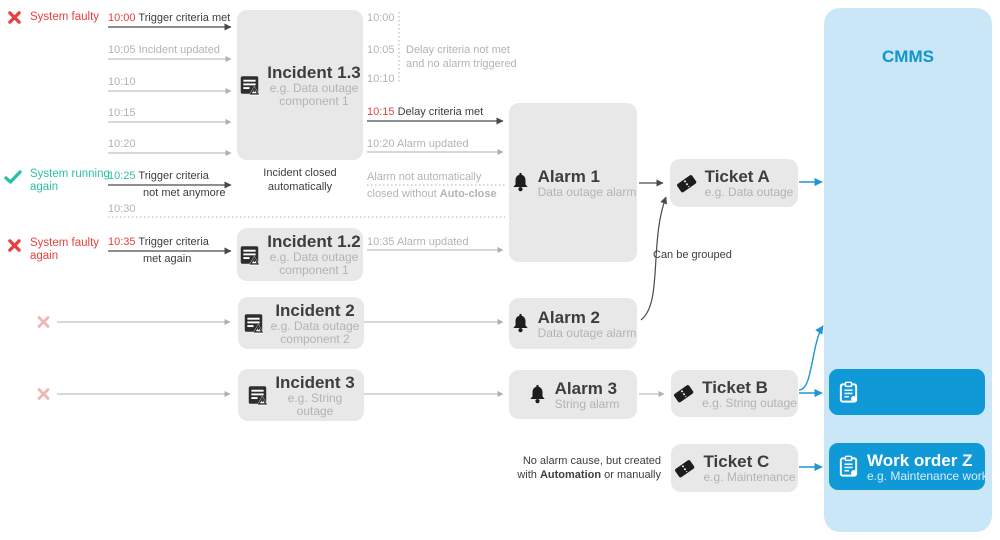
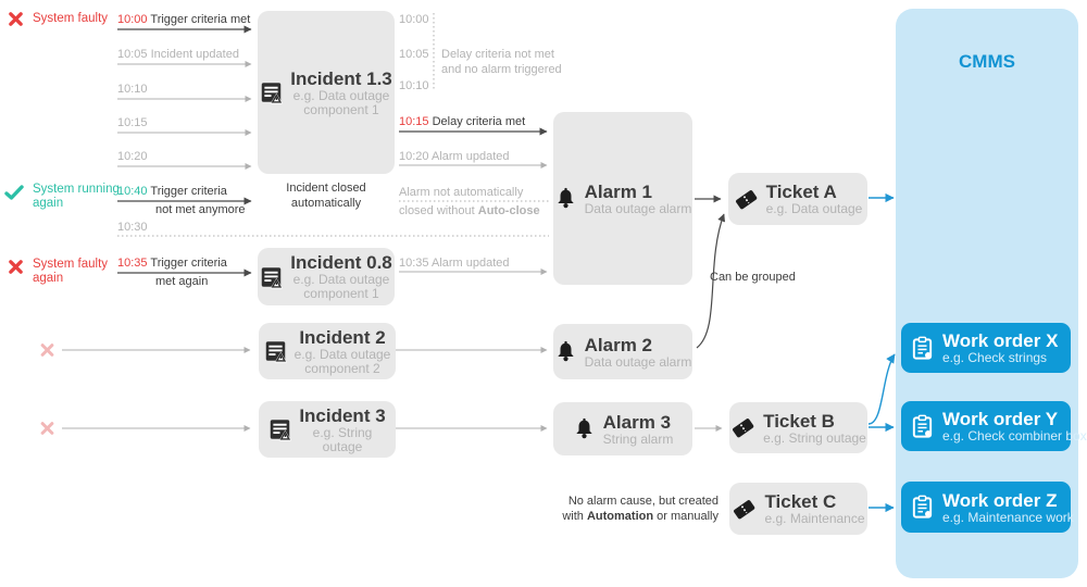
  CMMS
  System faulty
  System running
  again
  System faulty
  again
  10:00 Trigger criteria met
  10:05 Incident updated
  10:10
  10:15
  10:20
- 10:25 Trigger criteria
+ 10:40 Trigger criteria
  not met anymore
  10:30
  10:35 Trigger criteria
  met again
  10:00
  10:05
  10:10
  Delay criteria not met
  and no alarm triggered
  10:15 Delay criteria met
  10:20 Alarm updated
  Alarm not automatically
  closed without Auto-close
  10:35 Alarm updated
  Incident 1.3
  e.g. Data outage
  component 1
- Incident 1.2
+ Incident 0.8
  e.g. Data outage
  component 1
  Incident 2
  e.g. Data outage
  component 2
  Incident 3
  e.g. String
  outage
  Alarm 1
  Data outage alarm
  Alarm 2
  Data outage alarm
  Alarm 3
  String alarm
  Ticket A
  e.g. Data outage
  Ticket B
  e.g. String outage
  Ticket C
  e.g. Maintenance
+ Work order X
+ e.g. Check strings
+ Work order Y
+ e.g. Check combiner box
  Work order Z
  e.g. Maintenance work
  Incident closed
  automatically
  Can be grouped
  No alarm cause, but created
  with Automation or manually
